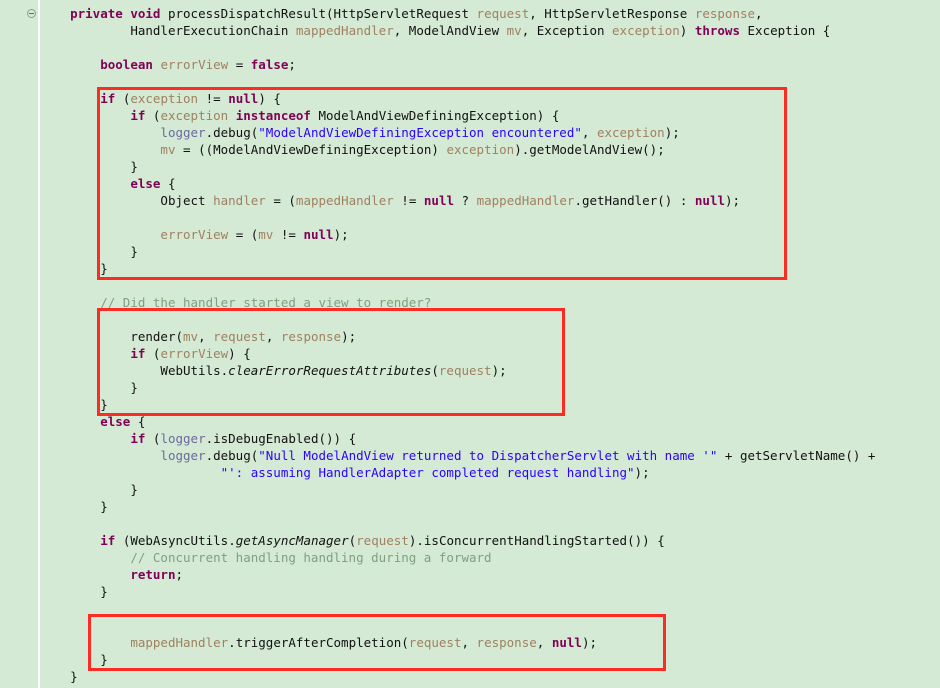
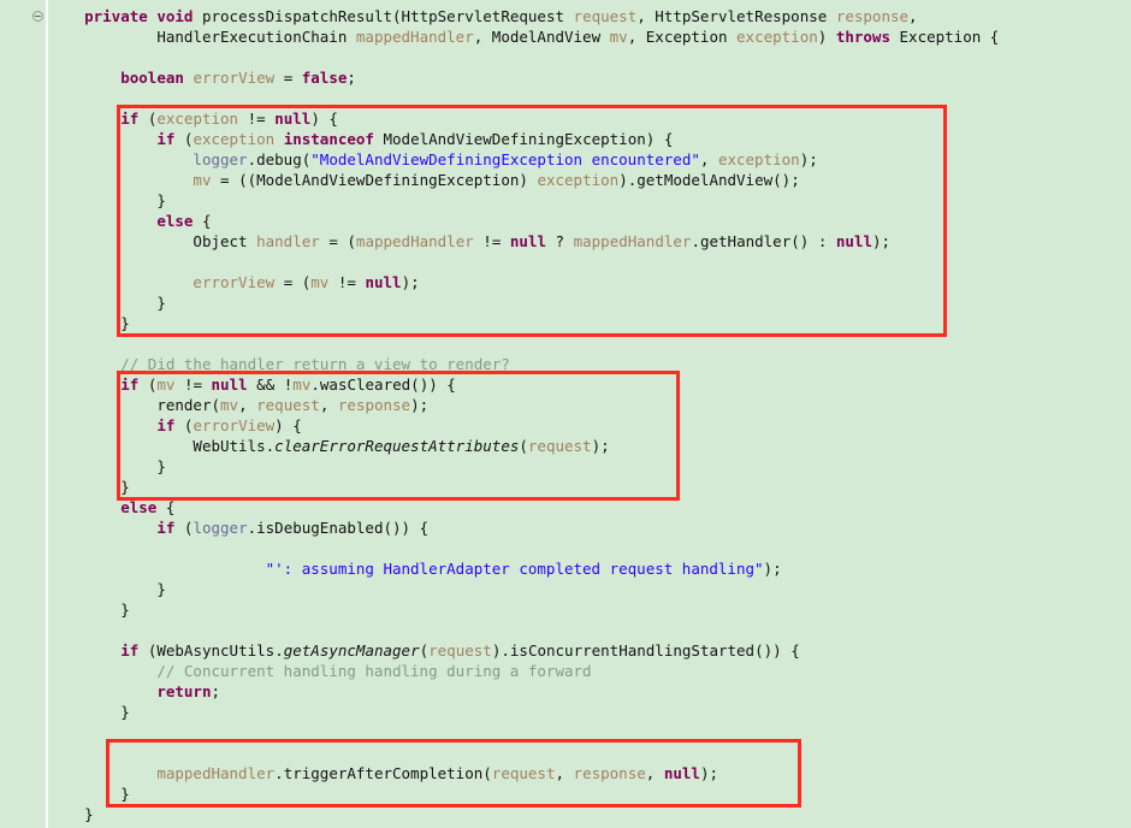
  private void processDispatchResult(HttpServletRequest request, HttpServletResponse response,
  HandlerExecutionChain mappedHandler, ModelAndView mv, Exception exception) throws Exception {
  boolean errorView = false;
  if (exception != null) {
  if (exception instanceof ModelAndViewDefiningException) {
  logger.debug("ModelAndViewDefiningException encountered", exception);
  mv = ((ModelAndViewDefiningException) exception).getModelAndView();
  }
  else {
  Object handler = (mappedHandler != null ? mappedHandler.getHandler() : null);
  errorView = (mv != null);
  }
  }
- // Did the handler started a view to render?
+ // Did the handler return a view to render?
+ if (mv != null && !mv.wasCleared()) {
  render(mv, request, response);
  if (errorView) {
  WebUtils.clearErrorRequestAttributes(request);
  }
  }
  else {
  if (logger.isDebugEnabled()) {
- logger.debug("Null ModelAndView returned to DispatcherServlet with name '" + getServletName() +
  "': assuming HandlerAdapter completed request handling");
  }
  }
  if (WebAsyncUtils.getAsyncManager(request).isConcurrentHandlingStarted()) {
  // Concurrent handling handling during a forward
  return;
  }
  mappedHandler.triggerAfterCompletion(request, response, null);
  }
  }
